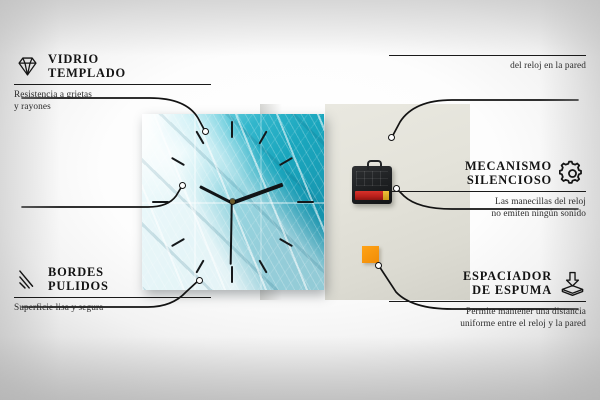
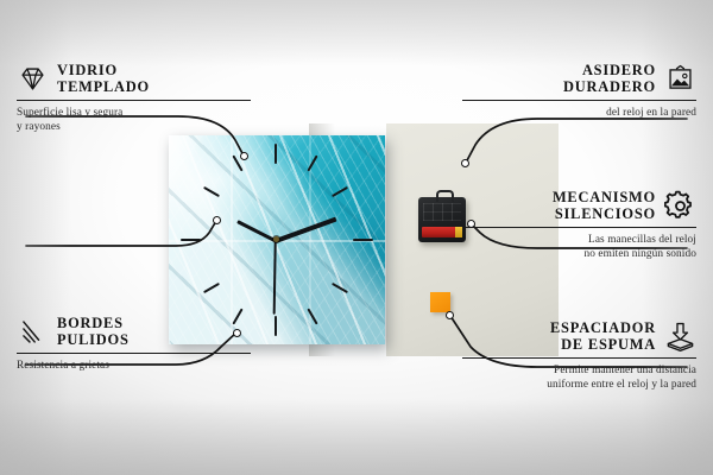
  VIDRIO
  TEMPLADO
- Resistencia a grietas
+ Superficie lisa y segura
  y rayones
  BORDES
  PULIDOS
- Superficie lisa y segura
+ Resistencia a grietas
+ ASIDERO
+ DURADERO
  del reloj en la pared
  MECANISMO
  SILENCIOSO
  Las manecillas del reloj
  no emiten ningún sonido
  ESPACIADOR
  DE ESPUMA
  Permite mantener una distancia
  uniforme entre el reloj y la pared
